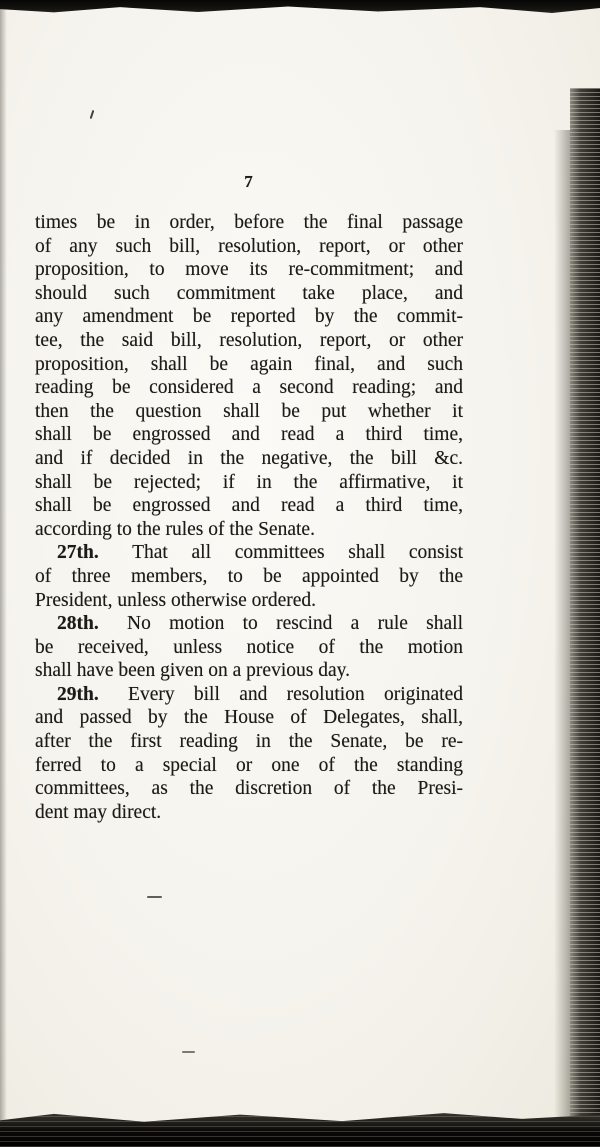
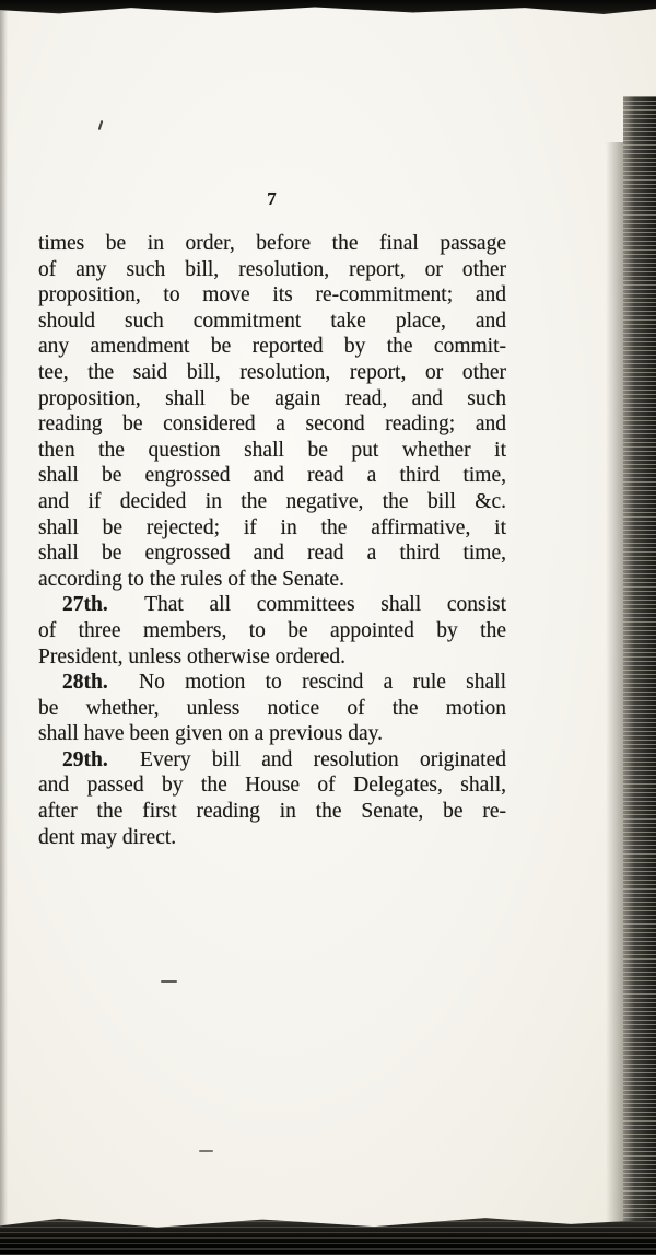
  7
  times be in order, before the final passage
  of any such bill, resolution, report, or other
  proposition, to move its re-commitment; and
  should such commitment take place, and
  any amendment be reported by the commit-
  tee, the said bill, resolution, report, or other
- proposition, shall be again final, and such
+ proposition, shall be again read, and such
  reading be considered a second reading; and
  then the question shall be put whether it
  shall be engrossed and read a third time,
  and if decided in the negative, the bill &c.
  shall be rejected; if in the affirmative, it
  shall be engrossed and read a third time,
  according to the rules of the Senate.
  27th. That all committees shall consist
  of three members, to be appointed by the
  President, unless otherwise ordered.
  28th. No motion to rescind a rule shall
- be received, unless notice of the motion
+ be whether, unless notice of the motion
  shall have been given on a previous day.
  29th. Every bill and resolution originated
  and passed by the House of Delegates, shall,
  after the first reading in the Senate, be re-
- ferred to a special or one of the standing
- committees, as the discretion of the Presi-
  dent may direct.
